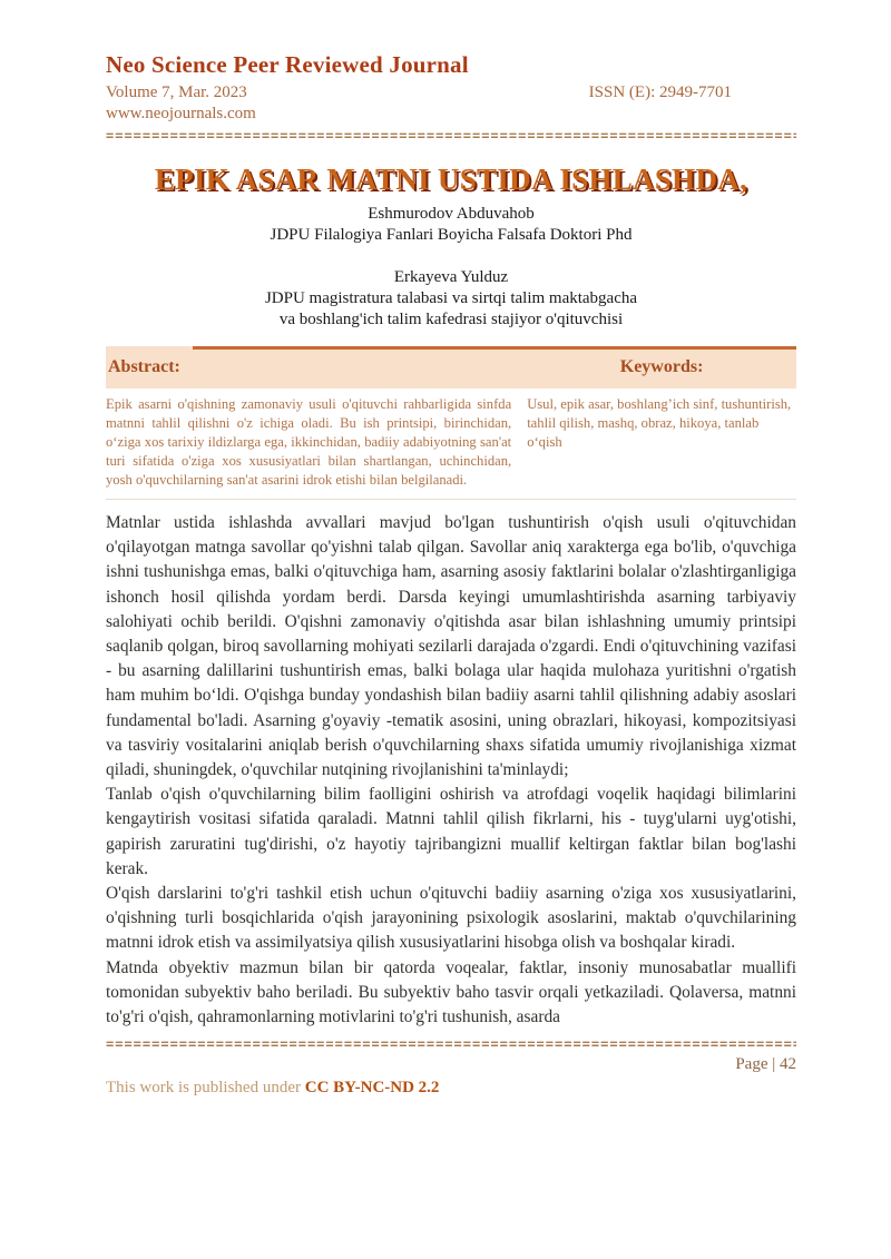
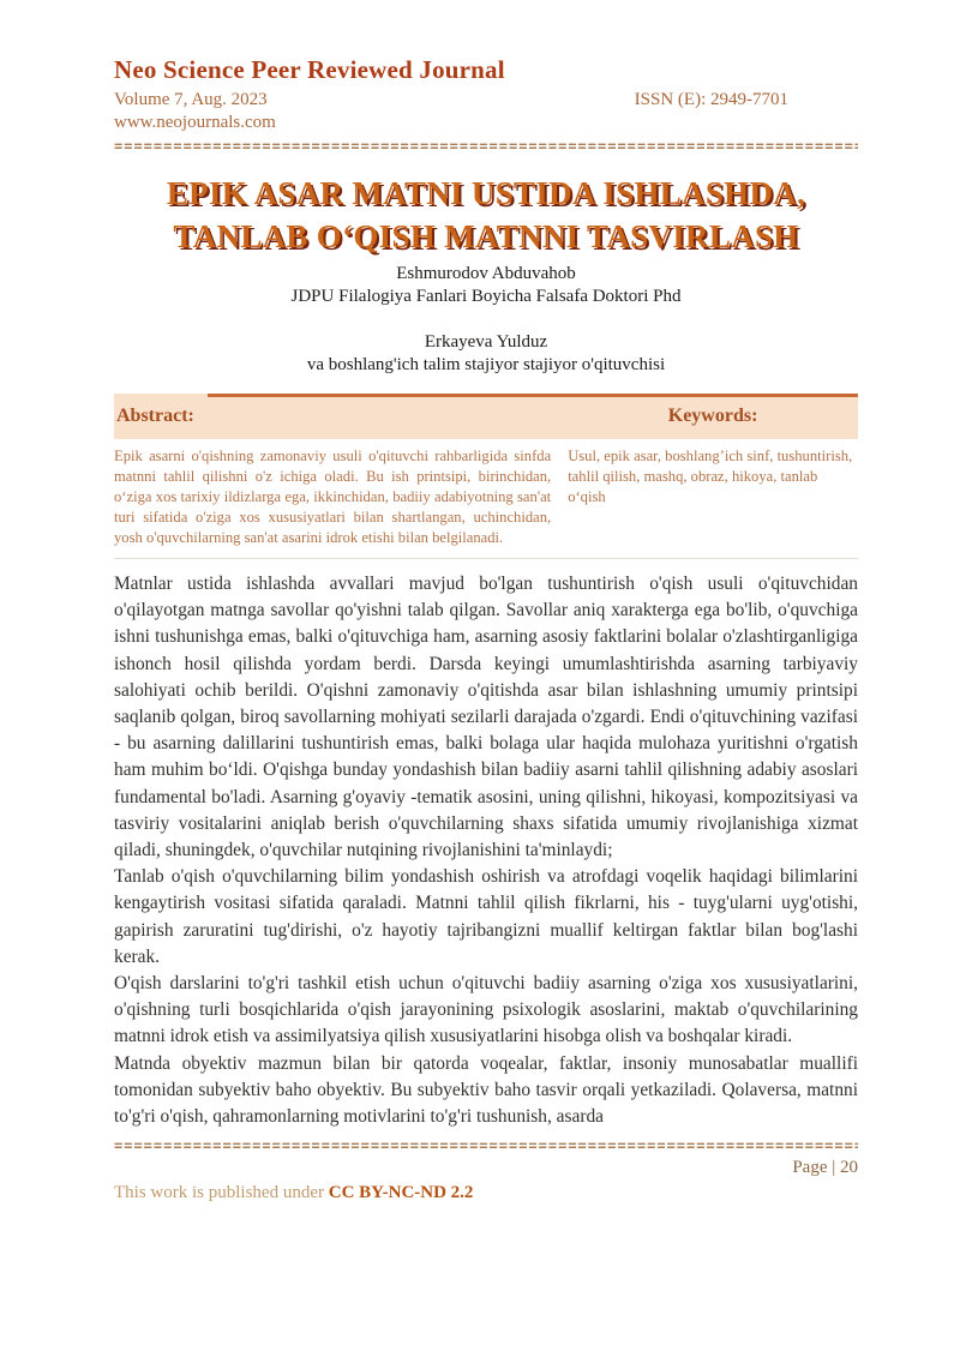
  Neo Science Peer Reviewed Journal
- Volume 7, Mar. 2023
+ Volume 7, Aug. 2023
  ISSN (E): 2949-7701
  www.neojournals.com
  ===========================================================================
  EPIK ASAR MATNI USTIDA ISHLASHDA,
+ TANLAB O‘QISH MATNNI TASVIRLASH
  Eshmurodov Abduvahob
  JDPU Filalogiya Fanlari Boyicha Falsafa Doktori Phd
  Erkayeva Yulduz
- JDPU magistratura talabasi va sirtqi talim maktabgacha
- va boshlang'ich talim kafedrasi stajiyor o'qituvchisi
+ va boshlang'ich talim stajiyor stajiyor o'qituvchisi
  Abstract:
  Keywords:
  Epik asarni o'qishning zamonaviy usuli o'qituvchi rahbarligida sinfda matnni tahlil qilishni o'z ichiga oladi. Bu ish printsipi, birinchidan, o‘ziga xos tarixiy ildizlarga ega, ikkinchidan, badiiy adabiyotning san'at turi sifatida o'ziga xos xususiyatlari bilan shartlangan, uchinchidan, yosh o'quvchilarning san'at asarini idrok etishi bilan belgilanadi.
  Usul, epik asar, boshlang’ich sinf, tushuntirish, tahlil qilish, mashq, obraz, hikoya, tanlab o‘qish
- Matnlar ustida ishlashda avvallari mavjud bo'lgan tushuntirish o'qish usuli o'qituvchidan o'qilayotgan matnga savollar qo'yishni talab qilgan. Savollar aniq xarakterga ega bo'lib, o'quvchiga ishni tushunishga emas, balki o'qituvchiga ham, asarning asosiy faktlarini bolalar o'zlashtirganligiga ishonch hosil qilishda yordam berdi. Darsda keyingi umumlashtirishda asarning tarbiyaviy salohiyati ochib berildi. O'qishni zamonaviy o'qitishda asar bilan ishlashning umumiy printsipi saqlanib qolgan, biroq savollarning mohiyati sezilarli darajada o'zgardi. Endi o'qituvchining vazifasi - bu asarning dalillarini tushuntirish emas, balki bolaga ular haqida mulohaza yuritishni o'rgatish ham muhim bo‘ldi. O'qishga bunday yondashish bilan badiiy asarni tahlil qilishning adabiy asoslari fundamental bo'ladi. Asarning g'oyaviy -tematik asosini, uning obrazlari, hikoyasi, kompozitsiyasi va tasviriy vositalarini aniqlab berish o'quvchilarning shaxs sifatida umumiy rivojlanishiga xizmat qiladi, shuningdek, o'quvchilar nutqining rivojlanishini ta'minlaydi;
+ Matnlar ustida ishlashda avvallari mavjud bo'lgan tushuntirish o'qish usuli o'qituvchidan o'qilayotgan matnga savollar qo'yishni talab qilgan. Savollar aniq xarakterga ega bo'lib, o'quvchiga ishni tushunishga emas, balki o'qituvchiga ham, asarning asosiy faktlarini bolalar o'zlashtirganligiga ishonch hosil qilishda yordam berdi. Darsda keyingi umumlashtirishda asarning tarbiyaviy salohiyati ochib berildi. O'qishni zamonaviy o'qitishda asar bilan ishlashning umumiy printsipi saqlanib qolgan, biroq savollarning mohiyati sezilarli darajada o'zgardi. Endi o'qituvchining vazifasi - bu asarning dalillarini tushuntirish emas, balki bolaga ular haqida mulohaza yuritishni o'rgatish ham muhim bo‘ldi. O'qishga bunday yondashish bilan badiiy asarni tahlil qilishning adabiy asoslari fundamental bo'ladi. Asarning g'oyaviy -tematik asosini, uning qilishni, hikoyasi, kompozitsiyasi va tasviriy vositalarini aniqlab berish o'quvchilarning shaxs sifatida umumiy rivojlanishiga xizmat qiladi, shuningdek, o'quvchilar nutqining rivojlanishini ta'minlaydi;
- Tanlab o'qish o'quvchilarning bilim faolligini oshirish va atrofdagi voqelik haqidagi bilimlarini kengaytirish vositasi sifatida qaraladi. Matnni tahlil qilish fikrlarni, his - tuyg'ularni uyg'otishi, gapirish zaruratini tug'dirishi, o'z hayotiy tajribangizni muallif keltirgan faktlar bilan bog'lashi kerak.
+ Tanlab o'qish o'quvchilarning bilim yondashish oshirish va atrofdagi voqelik haqidagi bilimlarini kengaytirish vositasi sifatida qaraladi. Matnni tahlil qilish fikrlarni, his - tuyg'ularni uyg'otishi, gapirish zaruratini tug'dirishi, o'z hayotiy tajribangizni muallif keltirgan faktlar bilan bog'lashi kerak.
  O'qish darslarini to'g'ri tashkil etish uchun o'qituvchi badiiy asarning o'ziga xos xususiyatlarini, o'qishning turli bosqichlarida o'qish jarayonining psixologik asoslarini, maktab o'quvchilarining matnni idrok etish va assimilyatsiya qilish xususiyatlarini hisobga olish va boshqalar kiradi.
- Matnda obyektiv mazmun bilan bir qatorda voqealar, faktlar, insoniy munosabatlar muallifi tomonidan subyektiv baho beriladi. Bu subyektiv baho tasvir orqali yetkaziladi. Qolaversa, matnni to'g'ri o'qish, qahramonlarning motivlarini to'g'ri tushunish, asarda
+ Matnda obyektiv mazmun bilan bir qatorda voqealar, faktlar, insoniy munosabatlar muallifi tomonidan subyektiv baho obyektiv. Bu subyektiv baho tasvir orqali yetkaziladi. Qolaversa, matnni to'g'ri o'qish, qahramonlarning motivlarini to'g'ri tushunish, asarda
  ===========================================================================
- Page | 42
+ Page | 20
  This work is published under CC BY-NC-ND 2.2
